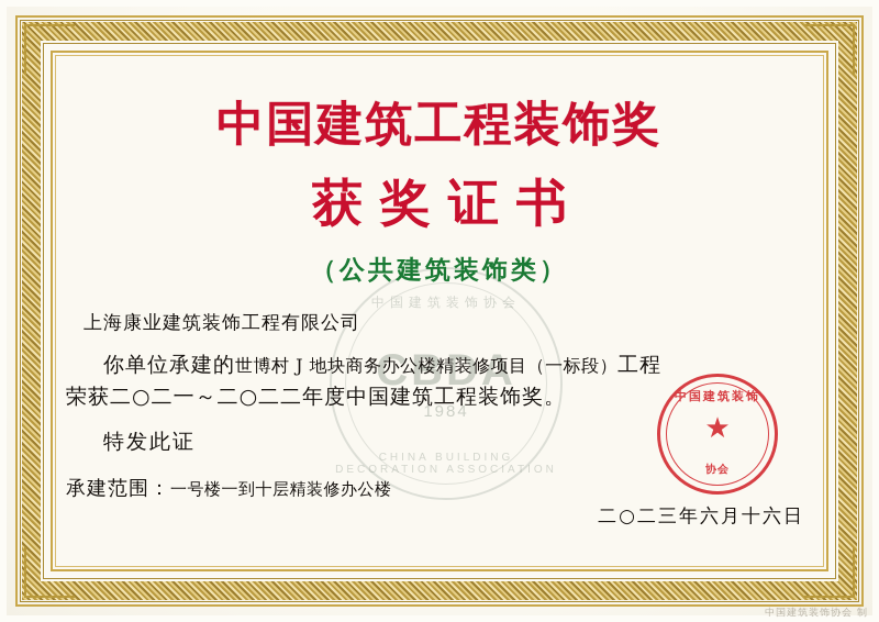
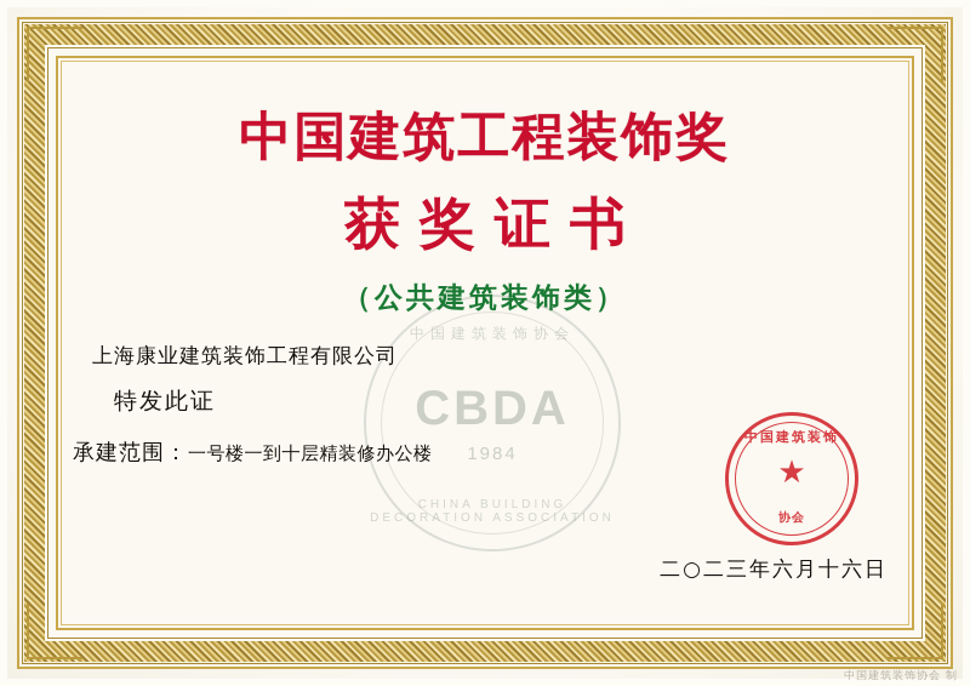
  中国建筑装饰协会
  CBDA
  1984
  CHINA BUILDING DECORATION ASSOCIATION
  中国建筑工程装饰奖
  获奖证书
  （公共建筑装饰类）
  上海康业建筑装饰工程有限公司
- 你单位承建的世博村 J 地块商务办公楼精装修项目（一标段）工程
- 荣获二○二一～二○二二年度中国建筑工程装饰奖。
  特发此证
  承建范围：一号楼一到十层精装修办公楼
  中国建筑装饰
  ★
  协会
  二○二三年六月十六日
  中国建筑装饰协会 制
